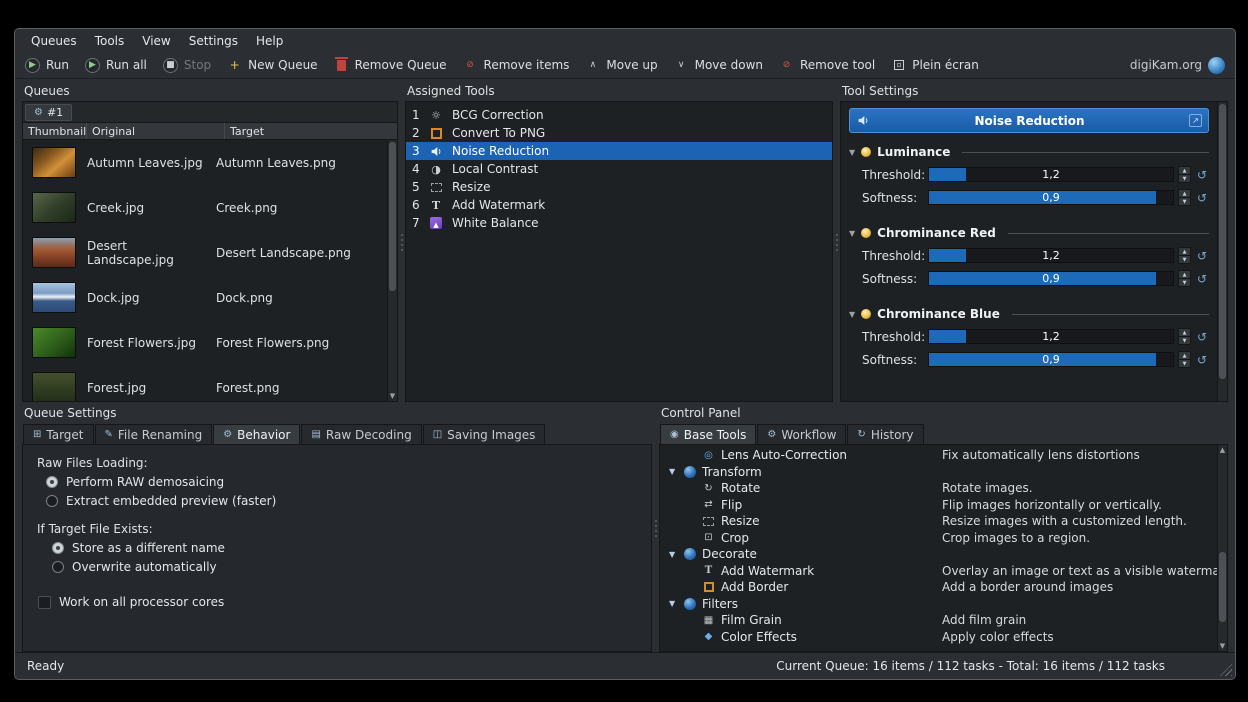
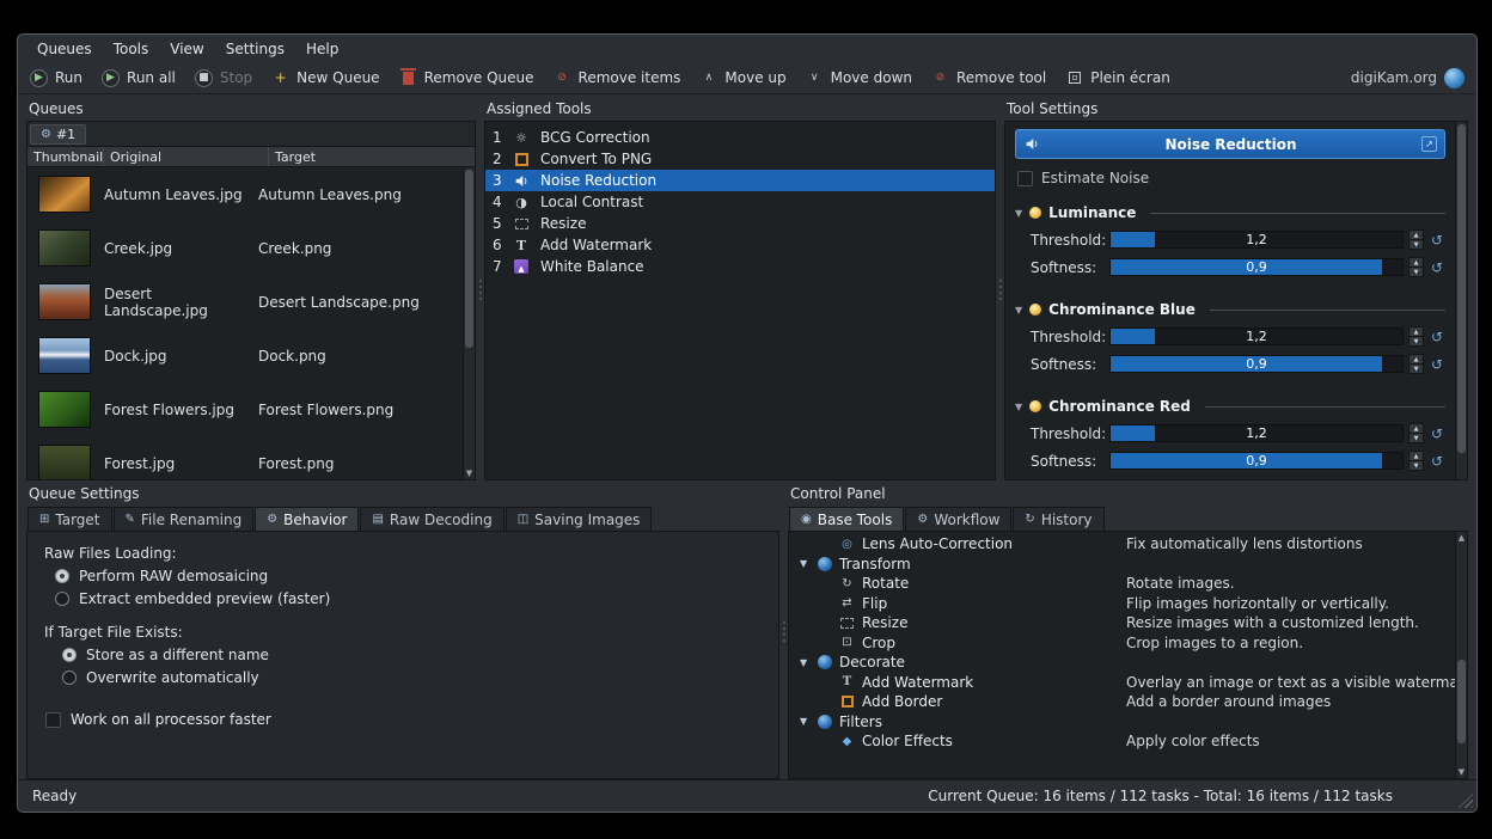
  Queues
  Tools
  View
  Settings
  Help
  ▶
  Run
  ▶
  Run all
  ■
  Stop
  +
  New Queue
  Remove Queue
  ⊘
  Remove items
  ∧
  Move up
  ∨
  Move down
  ⊘
  Remove tool
  Plein écran
  digiKam.org
  Queues
  ⚙
  #1
  Thumbnail
  Original
  Target
  Autumn Leaves.jpg
  Autumn Leaves.png
  Creek.jpg
  Creek.png
  Desert Landscape.jpg
  Desert Landscape.png
  Dock.jpg
  Dock.png
  Forest Flowers.jpg
  Forest Flowers.png
  Forest.jpg
  Forest.png
  ▼
  Assigned Tools
  1
  ☼
  BCG Correction
  2
  Convert To PNG
  3
  Noise Reduction
  4
  ◑
  Local Contrast
  5
  Resize
  6
  T
  Add Watermark
  7
  ▲
  White Balance
  Tool Settings
  Noise Reduction
  ↗
+ Estimate Noise
  ▼
  Luminance
  Threshold:
  1,2
  ↺
  Softness:
  0,9
  ↺
  ▼
- Chrominance Red
+ Chrominance Blue
  Threshold:
  1,2
  ↺
  Softness:
  0,9
  ↺
  ▼
- Chrominance Blue
+ Chrominance Red
  Threshold:
  1,2
  ↺
  Softness:
  0,9
  ↺
  Queue Settings
  ⊞
  Target
  ✎
  File Renaming
  ⚙
  Behavior
  ▤
  Raw Decoding
  ◫
  Saving Images
  Raw Files Loading:
  Perform RAW demosaicing
  Extract embedded preview (faster)
  If Target File Exists:
  Store as a different name
  Overwrite automatically
- Work on all processor cores
+ Work on all processor faster
  Control Panel
  ◉
  Base Tools
  ⚙
  Workflow
  ↻
  History
  ◎
  Lens Auto-Correction
  Fix automatically lens distortions
  ▼
  Transform
  ↻
  Rotate
  Rotate images.
  ⇄
  Flip
  Flip images horizontally or vertically.
  Resize
  Resize images with a customized length.
  ⊡
  Crop
  Crop images to a region.
  ▼
  Decorate
  T
  Add Watermark
  Overlay an image or text as a visible waterm
  Add Border
  Add a border around images
  ▼
  Filters
- ▦
- Film Grain
- Add film grain
  ◆
  Color Effects
  Apply color effects
  ▲
  ▼
  Ready
  Current Queue: 16 items / 112 tasks - Total: 16 items / 112 tasks
